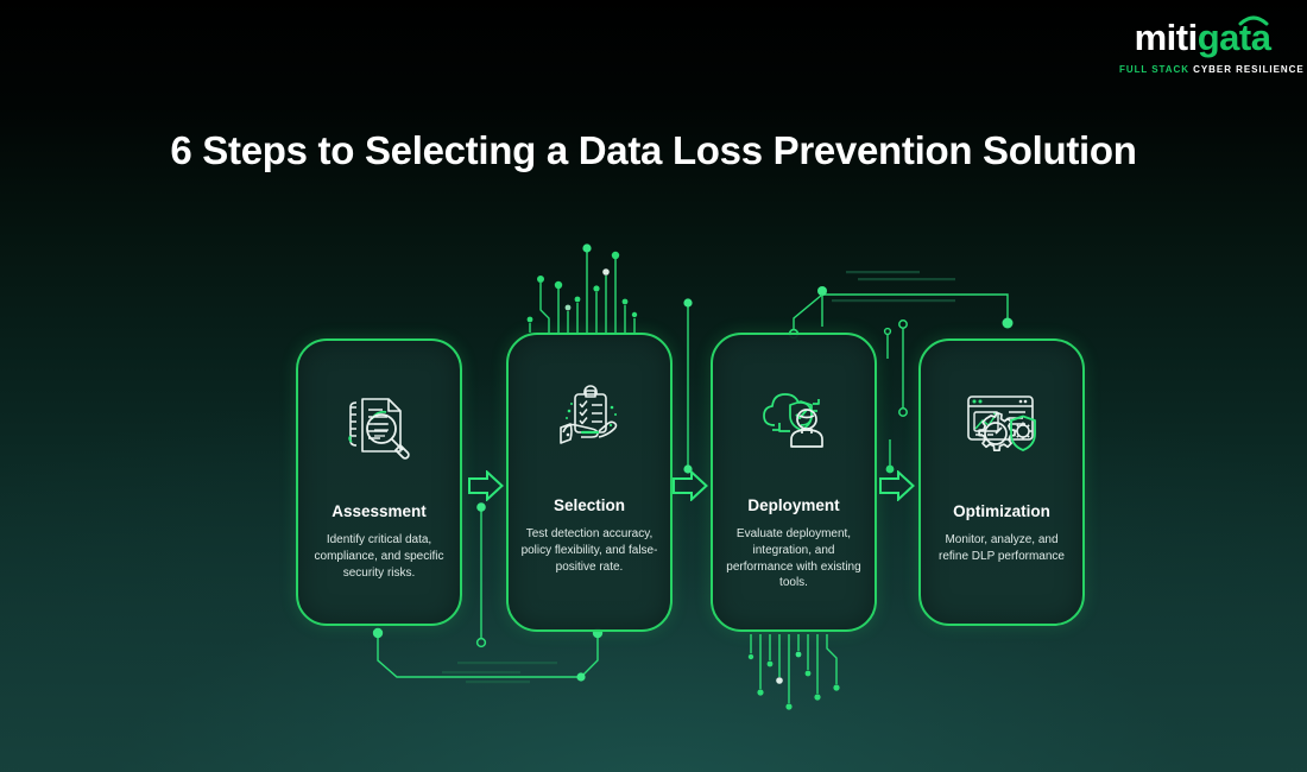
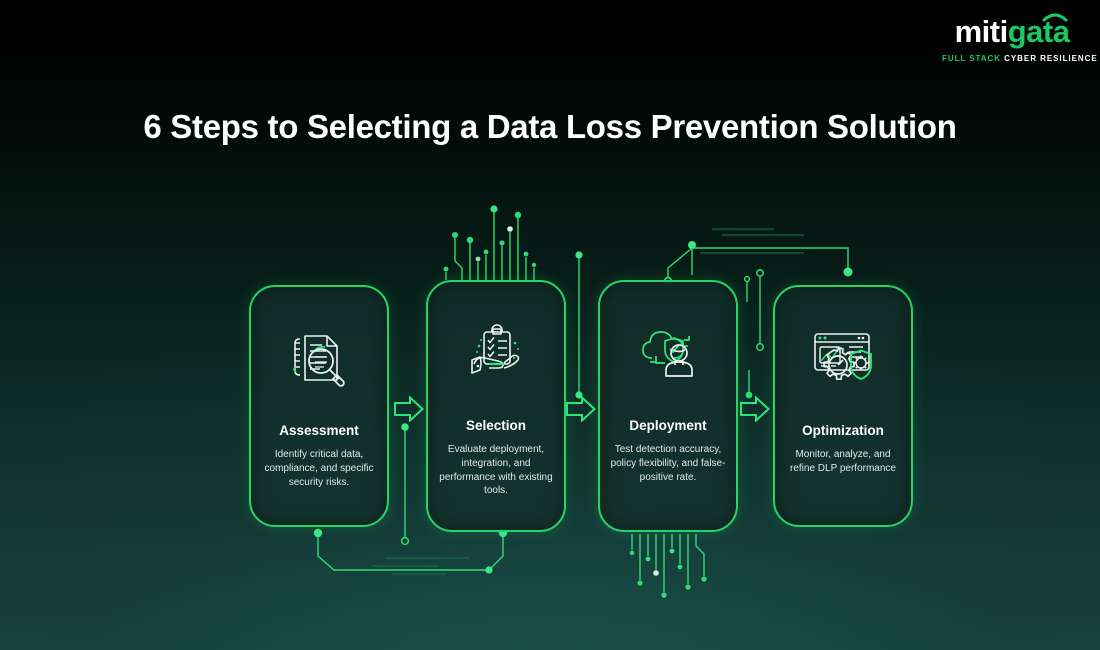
  mitigata
  FULL STACK CYBER RESILIENCE
  6 Steps to Selecting a Data Loss Prevention Solution
  Assessment
  Identify critical data, compliance, and specific security risks.
  Selection
- Test detection accuracy, policy flexibility, and false-positive rate.
+ Evaluate deployment, integration, and performance with existing tools.
  Deployment
- Evaluate deployment, integration, and performance with existing tools.
+ Test detection accuracy, policy flexibility, and false-positive rate.
  Optimization
  Monitor, analyze, and refine DLP performance
